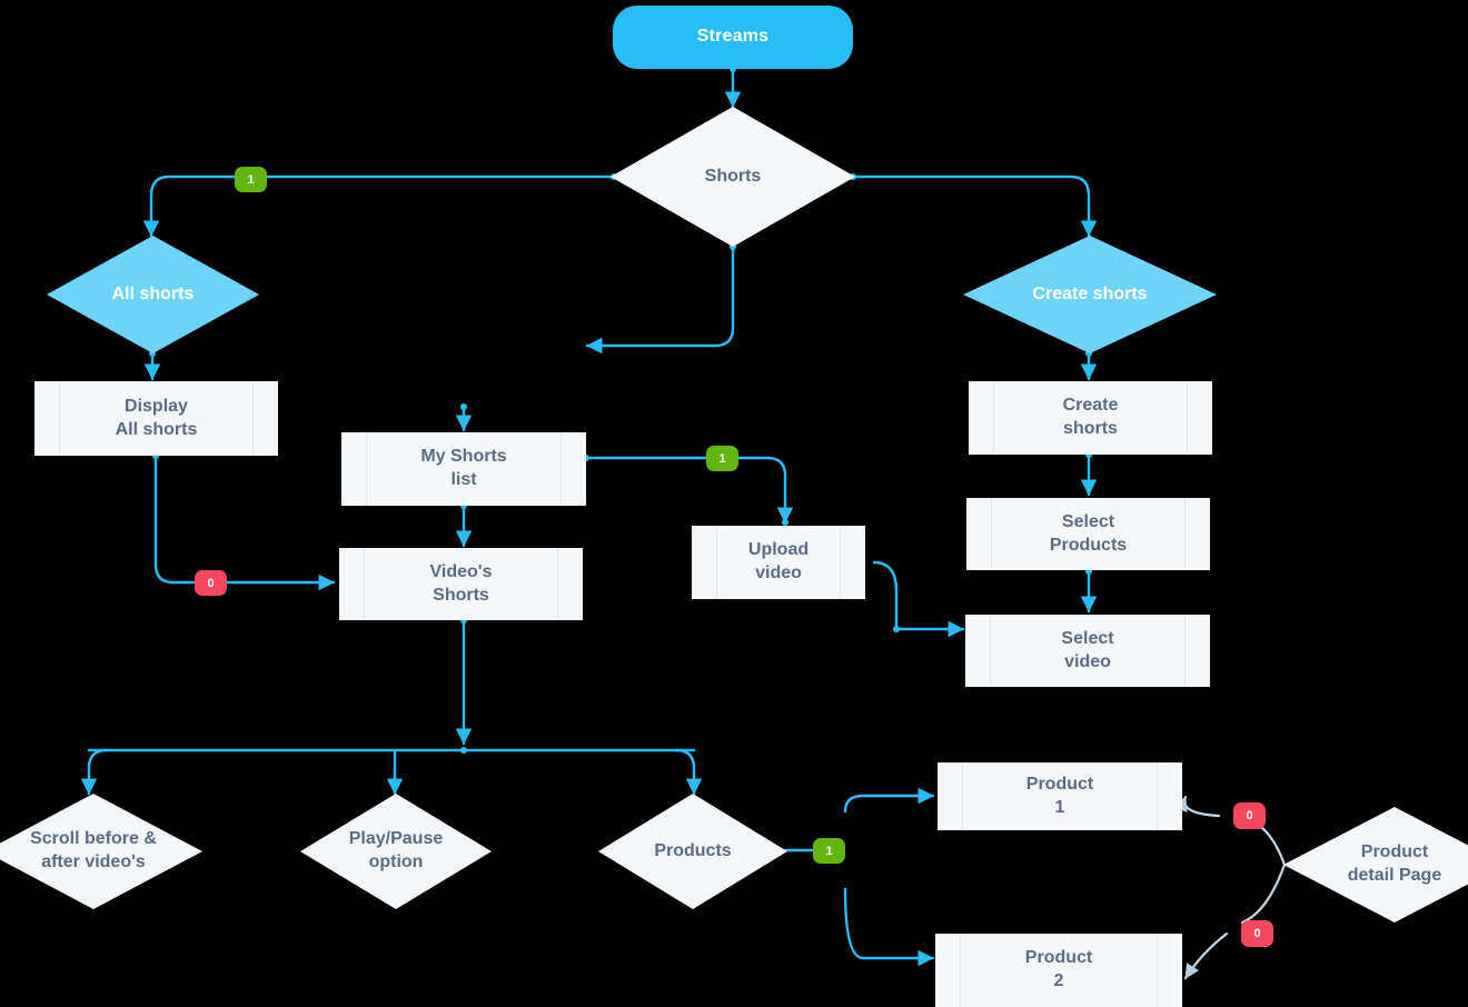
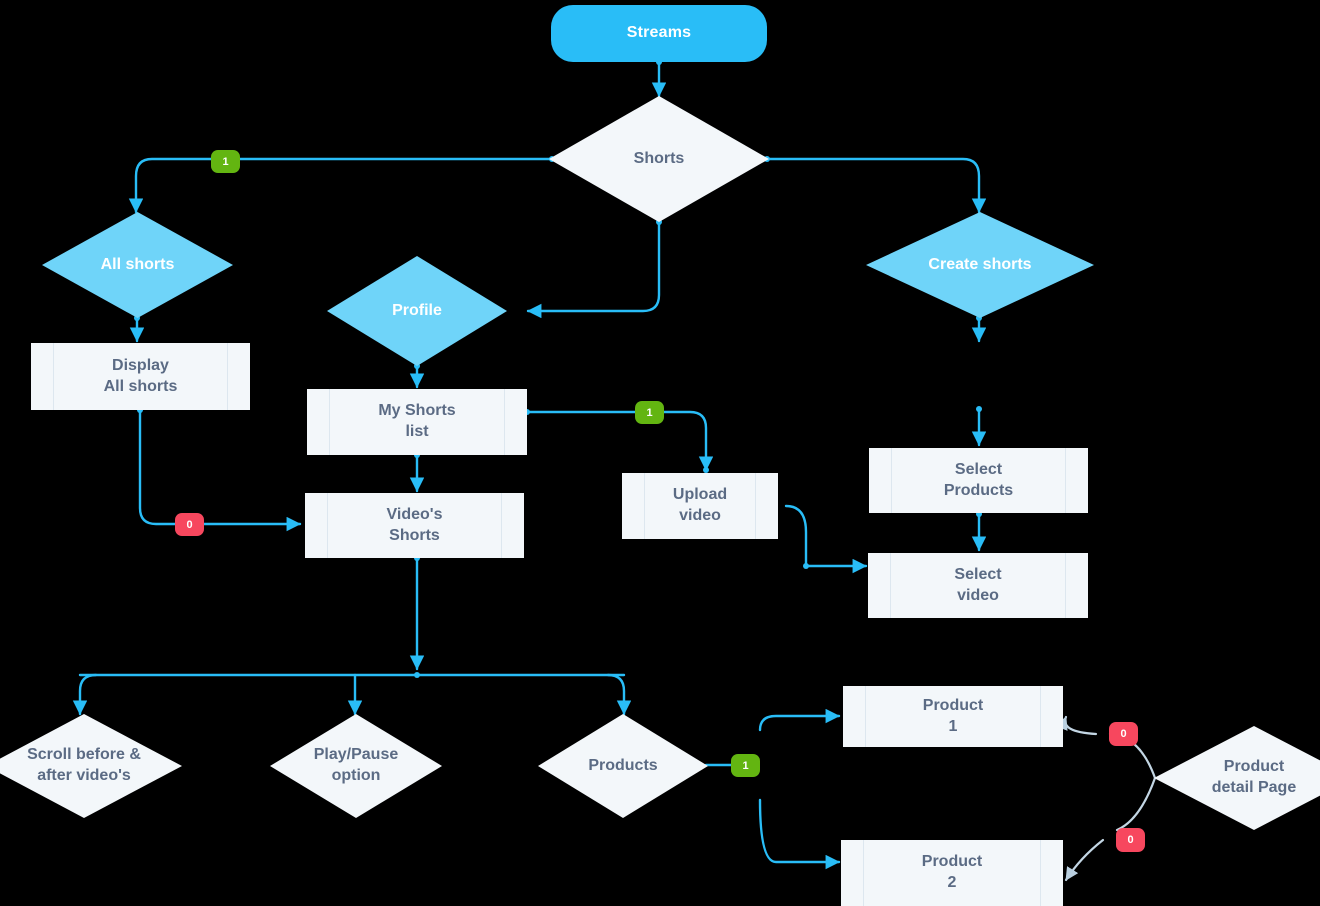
  Streams
  Shorts
  All shorts
+ Profile
  Create shorts
  Display
  All shorts
  My Shorts
  list
  Video's
  Shorts
  Upload
  video
- Create
- shorts
  Select
  Products
  Select
  video
  Scroll before &
  after video's
  Play/Pause
  option
  Products
  Product
  1
  Product
  2
  Product
  detail Page
  1
  0
  1
  1
  0
  0
